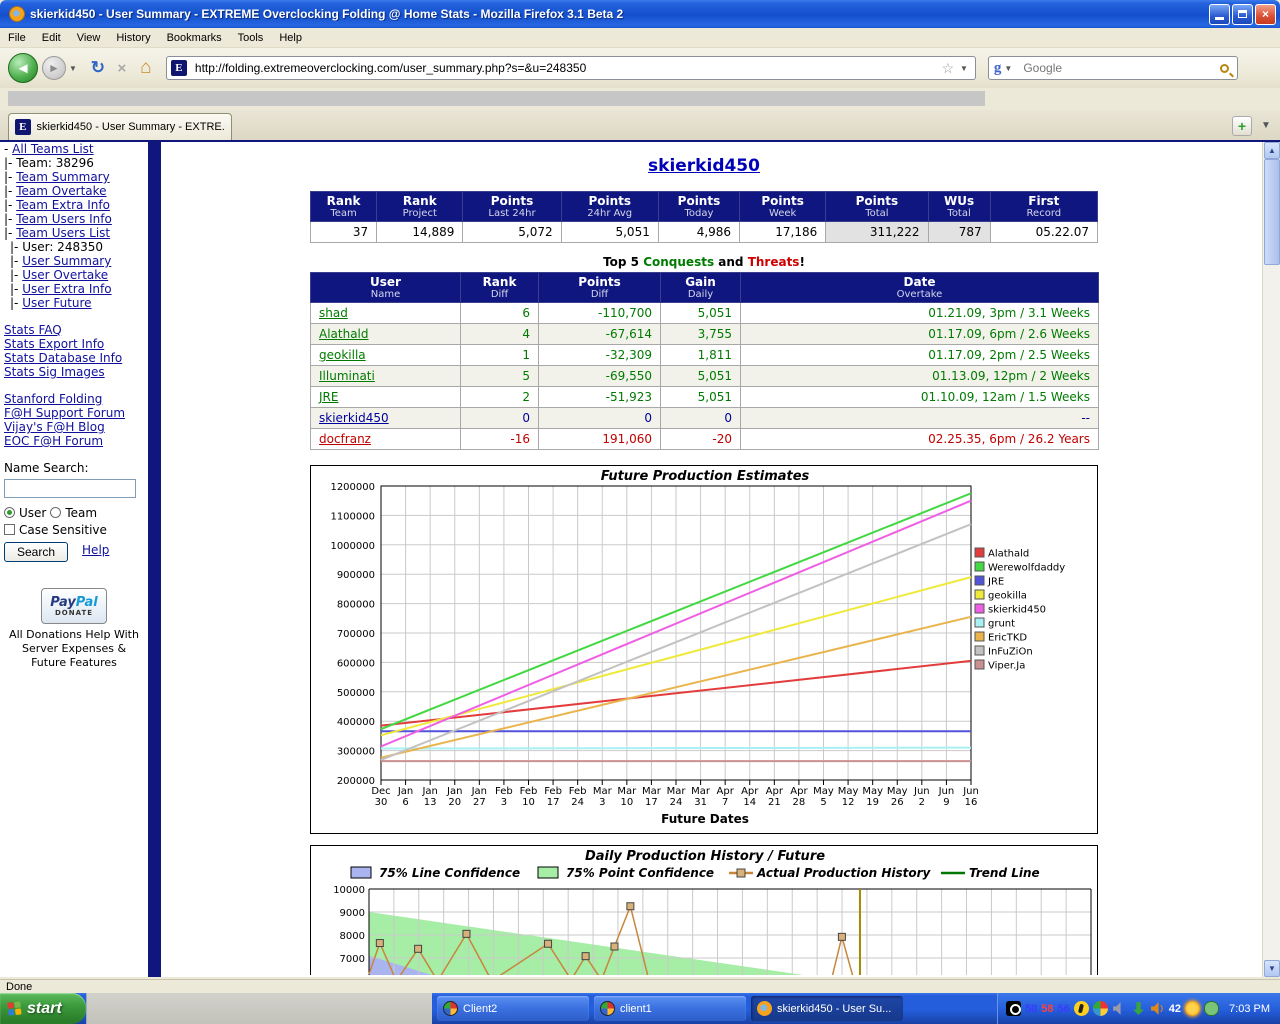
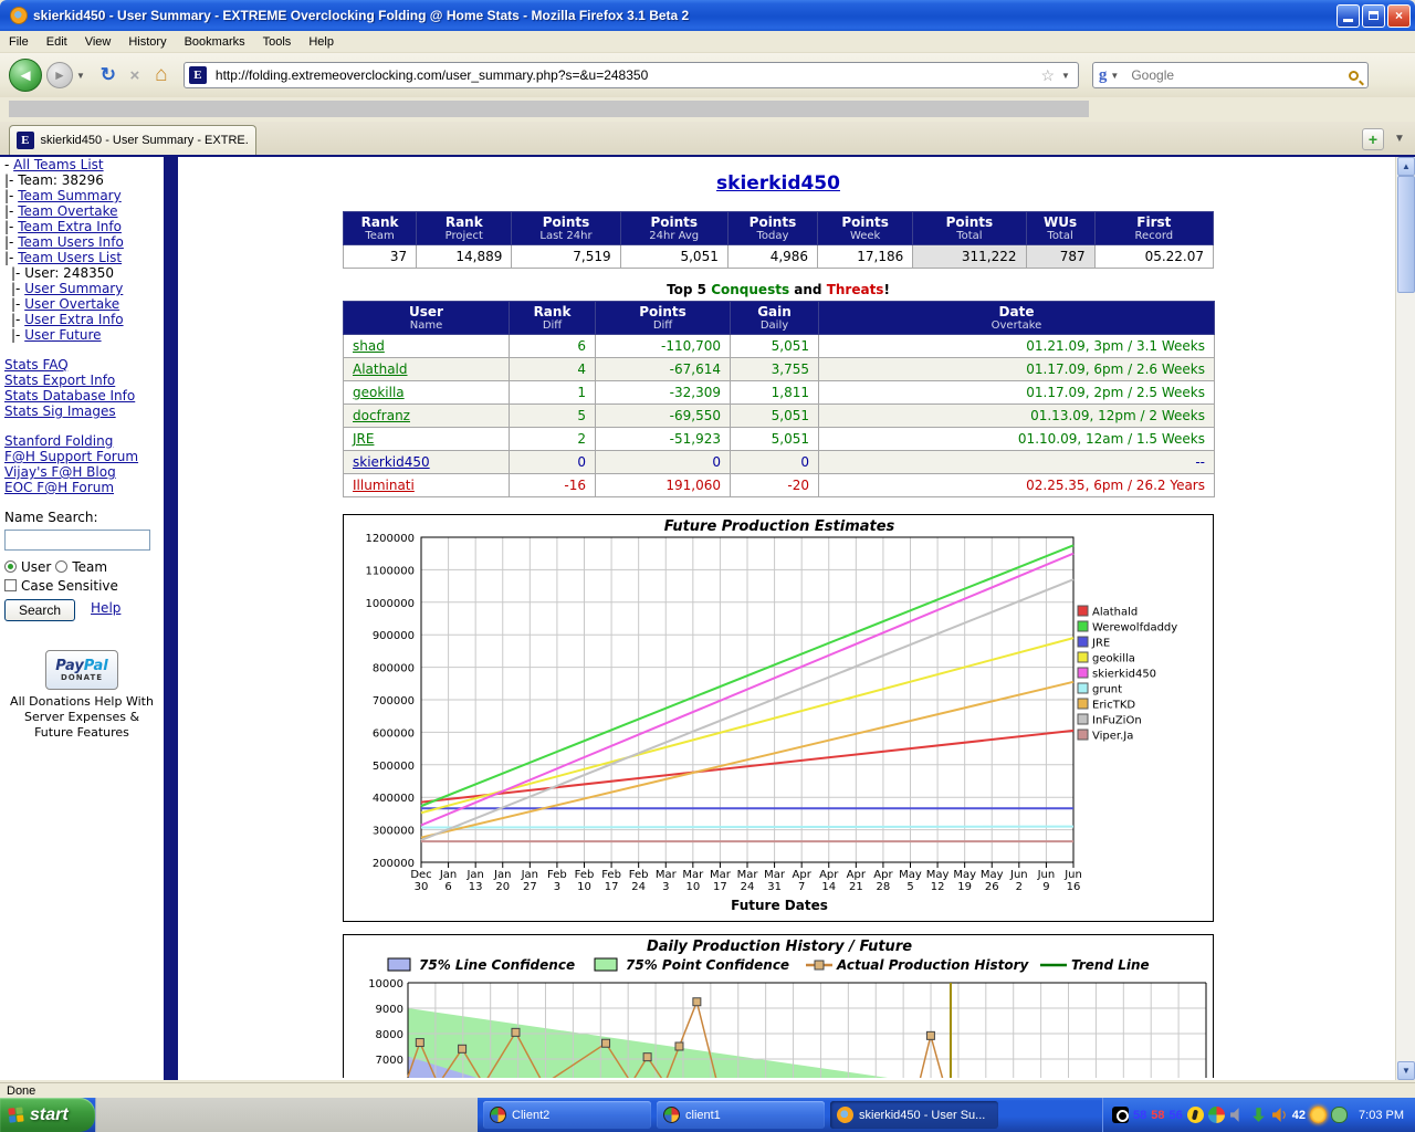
  skierkid450 - User Summary - EXTREME Overclocking Folding @ Home Stats - Mozilla Firefox 3.1 Beta 2
  ×
  File
  Edit
  View
  History
  Bookmarks
  Tools
  Help
  ◄
  ►
  ▼
  ↻
  ×
  ⌂
  E
  http://folding.extremeoverclocking.com/user_summary.php?s=&u=248350
  ☆
  ▼
  g
  ▼
  Google
  E
  skierkid450 - User Summary - EXTRE.
  +
  ▼
  - All Teams List
  |- Team: 38296
  |- Team Summary
  |- Team Overtake
  |- Team Extra Info
  |- Team Users Info
  |- Team Users List
  |- User: 248350
  |- User Summary
  |- User Overtake
  |- User Extra Info
  |- User Future
  Stats FAQ
  Stats Export Info
  Stats Database Info
  Stats Sig Images
  Stanford Folding
  F@H Support Forum
  Vijay's F@H Blog
  EOC F@H Forum
  Name Search:
  User
  Team
  Case Sensitive
  Search
  Help
  PayPal
  DONATE
  All Donations Help With Server Expenses & Future Features
  skierkid450
  RankTeam	RankProject	PointsLast 24hr	Points24hr Avg	PointsToday	PointsWeek	PointsTotal	WUsTotal	FirstRecord
- 37	14,889	5,072	5,051	4,986	17,186	311,222	787	05.22.07
+ 37	14,889	7,519	5,051	4,986	17,186	311,222	787	05.22.07
  Top 5 Conquests and Threats!
  UserName	RankDiff	PointsDiff	GainDaily	DateOvertake
  shad	6	-110,700	5,051	01.21.09, 3pm / 3.1 Weeks
  Alathald	4	-67,614	3,755	01.17.09, 6pm / 2.6 Weeks
  geokilla	1	-32,309	1,811	01.17.09, 2pm / 2.5 Weeks
- Illuminati	5	-69,550	5,051	01.13.09, 12pm / 2 Weeks
+ docfranz	5	-69,550	5,051	01.13.09, 12pm / 2 Weeks
  JRE	2	-51,923	5,051	01.10.09, 12am / 1.5 Weeks
  skierkid450	0	0	0	--
- docfranz	-16	191,060	-20	02.25.35, 6pm / 26.2 Years
+ Illuminati	-16	191,060	-20	02.25.35, 6pm / 26.2 Years
  1200000
  1100000
  1000000
  900000
  800000
  700000
  600000
  500000
  400000
  300000
  200000
  Dec
  30
  Jan
  6
  Jan
  13
  Jan
  20
  Jan
  27
  Feb
  3
  Feb
  10
  Feb
  17
  Feb
  24
  Mar
  3
  Mar
  10
  Mar
  17
  Mar
  24
  Mar
  31
  Apr
  7
  Apr
  14
  Apr
  21
  Apr
  28
  May
  5
  May
  12
  May
  19
  May
  26
  Jun
  2
  Jun
  9
  Jun
  16
  Alathald
  Werewolfdaddy
  JRE
  geokilla
  skierkid450
  grunt
  EricTKD
  InFuZiOn
  Viper.Ja
  Future Production Estimates
  Future Dates
  10000
  9000
  8000
  7000
  Daily Production History / Future
  75% Line Confidence
  75% Point Confidence
  Actual Production History
  Trend Line
  ▲
  ▼
  Done
  start
  Client2
  client1
  skierkid450 - User Su...
  58
  58
  56
  42
  7:03 PM
